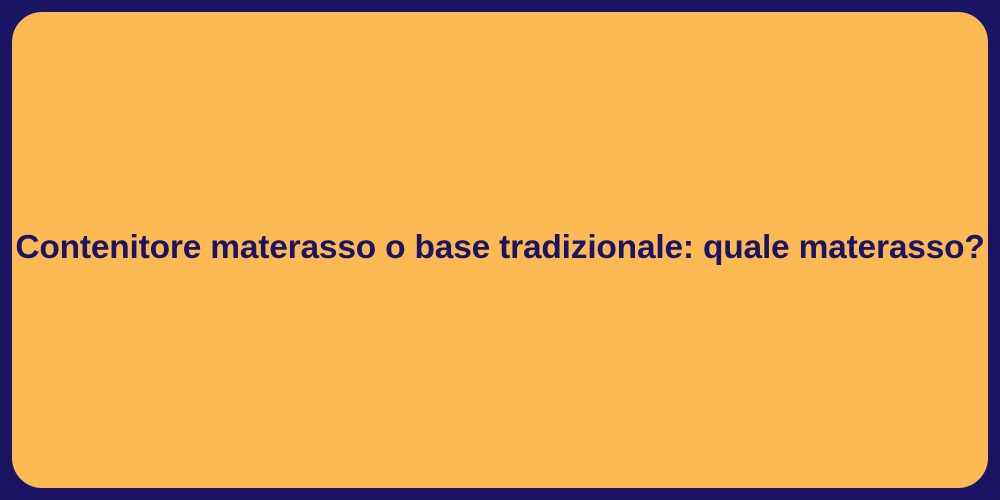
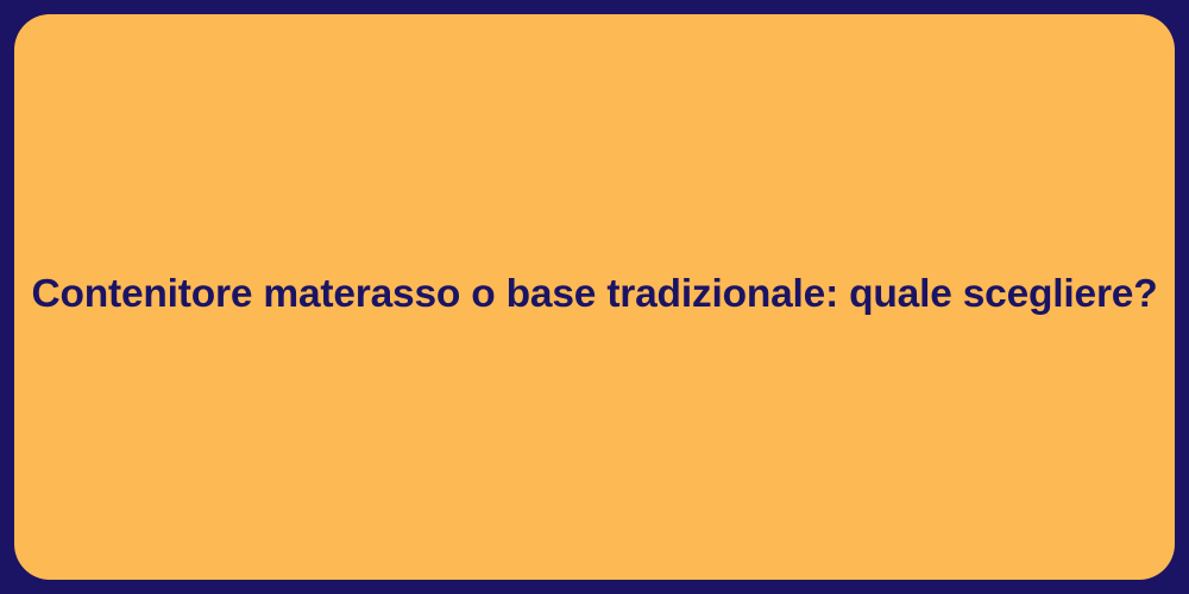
- Contenitore materasso o base tradizionale: quale materasso?
+ Contenitore materasso o base tradizionale: quale scegliere?
